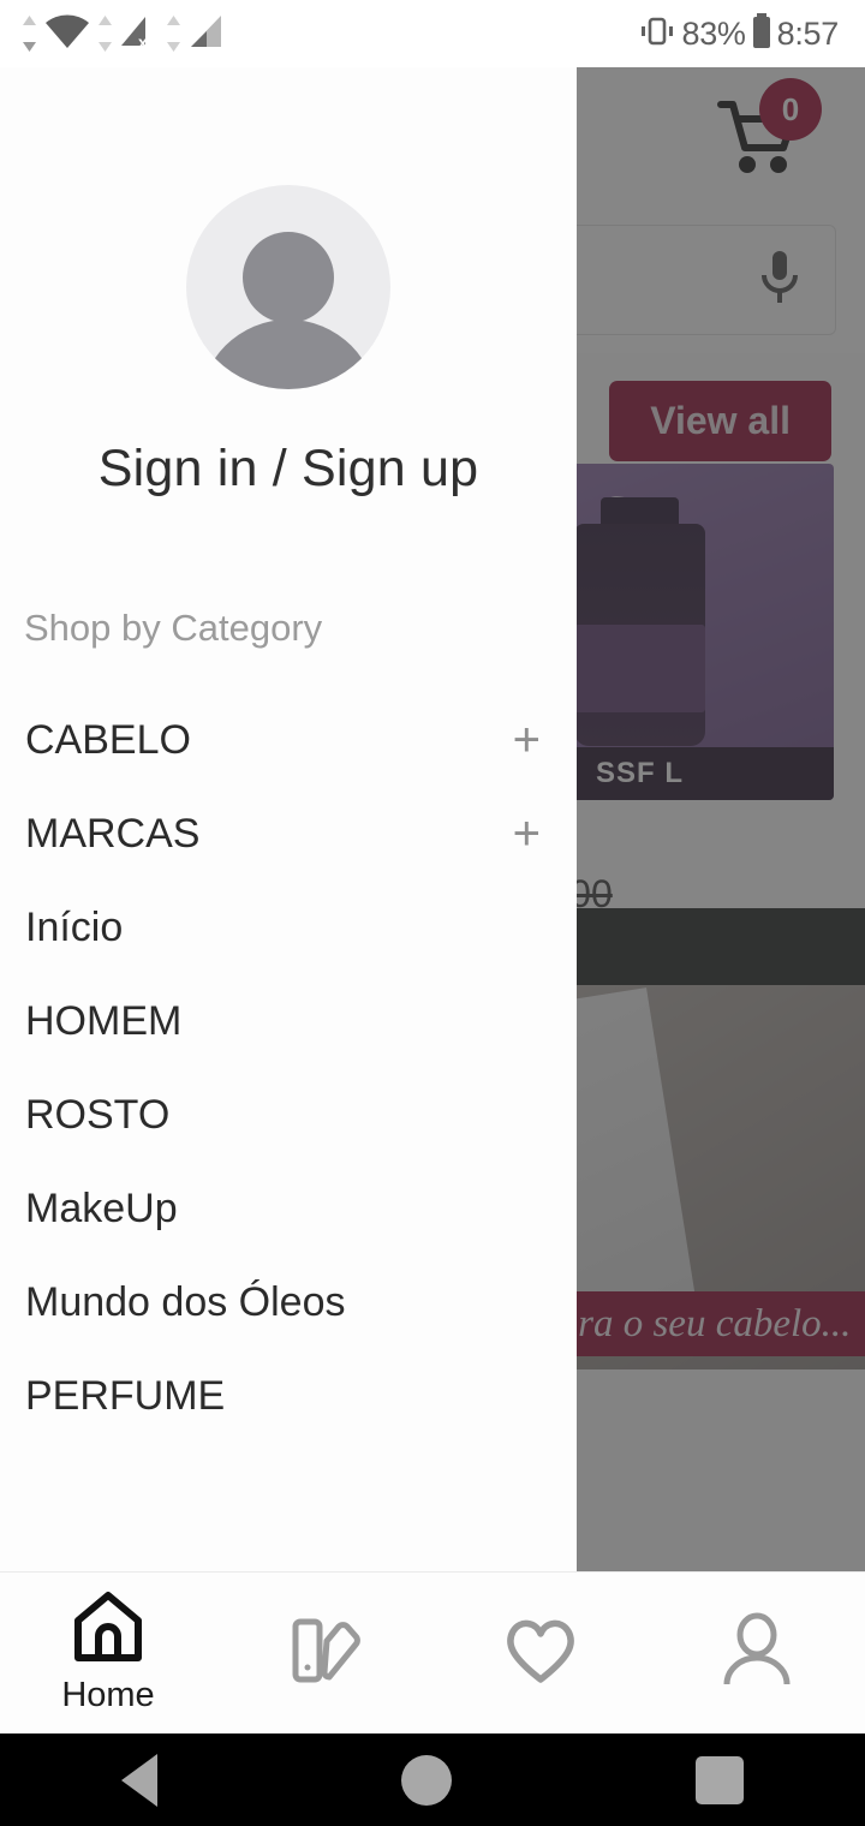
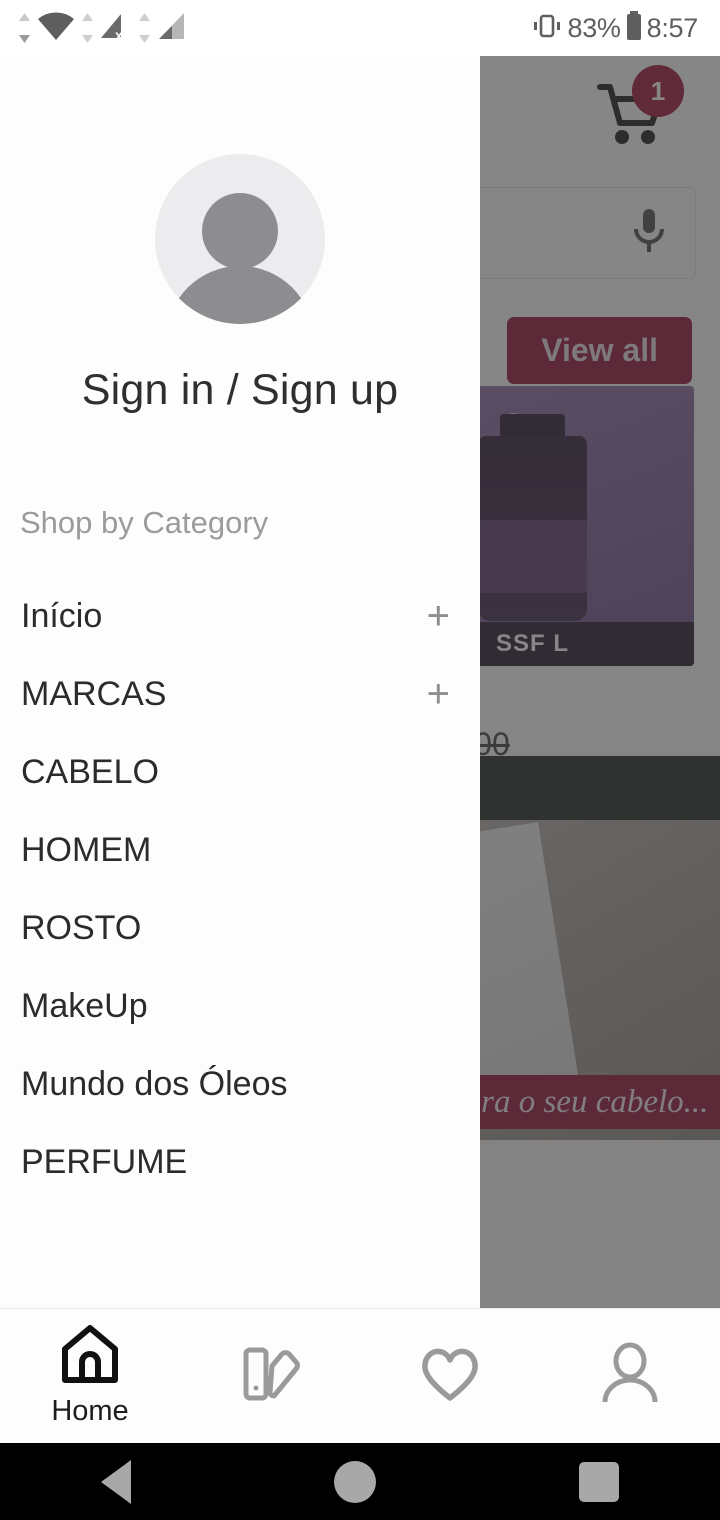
  x
  83%
  8:57
- 0
+ 1
  View all
  SSF L
  ra o seu cabelo...
  Sign in / Sign up
  Shop by Category
- CABELO
+ Início
  +
  MARCAS
  +
- Início
+ CABELO
  HOMEM
  ROSTO
  MakeUp
  Mundo dos Óleos
  PERFUME
  Home
